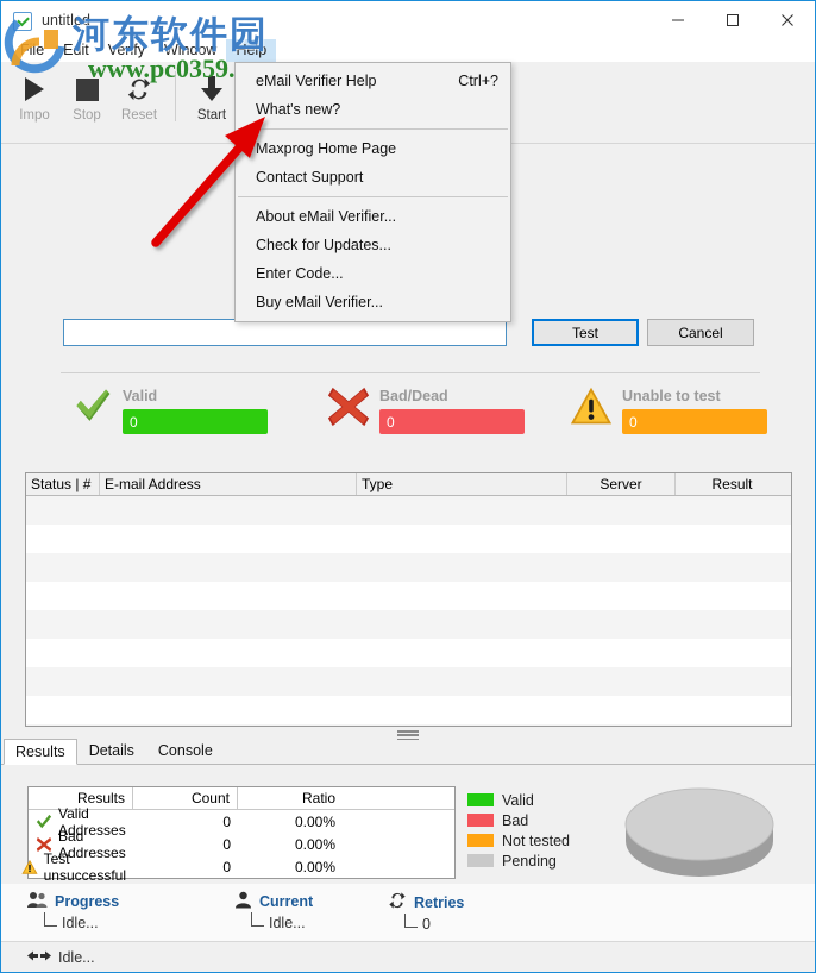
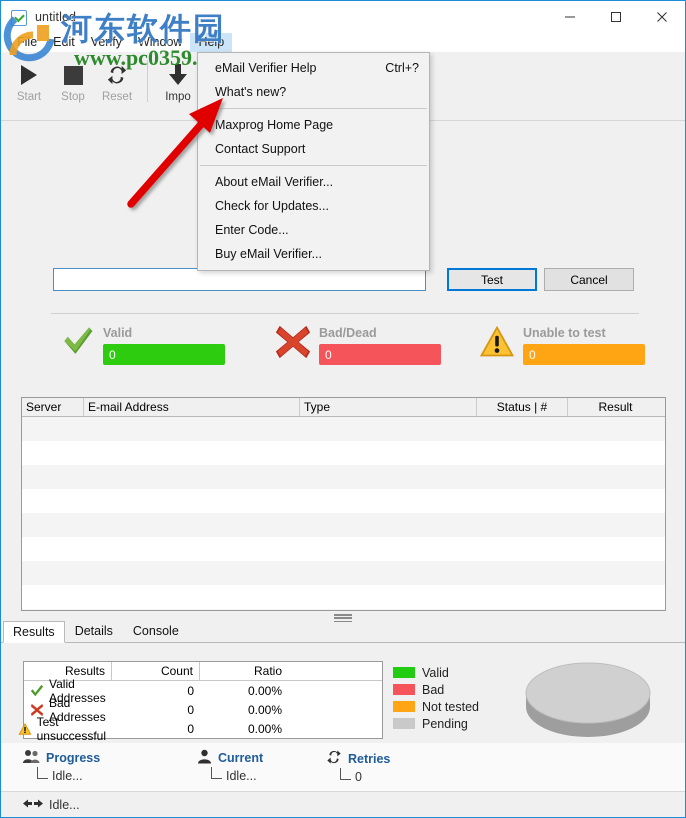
  untitled
  ile
  Edit
  Verify
  Window
  Help
- Impo
+ Start
  Stop
  Reset
- Start
+ Impo
  eMail Verifier Help
  Ctrl+?
  What's new?
  Maxprog Home Page
  Contact Support
  About eMail Verifier...
  Check for Updates...
  Enter Code...
  Buy eMail Verifier...
  Test
  Cancel
  Valid
  0
  Bad/Dead
  0
  Unable to test
  0
- Status | #
+ Server
  E-mail Address
  Type
- Server
+ Status | #
  Result
  Results
  Details
  Console
  Results
  Count
  Ratio
  Valid Addresses
  0
  0.00%
  Bad Addresses
  0
  0.00%
  Test unsuccessful
  0
  0.00%
  Valid
  Bad
  Not tested
  Pending
  Progress
  Idle...
  Current
  Idle...
  Retries
  0
  Idle...
  河东软件园
  www.pc0359.
